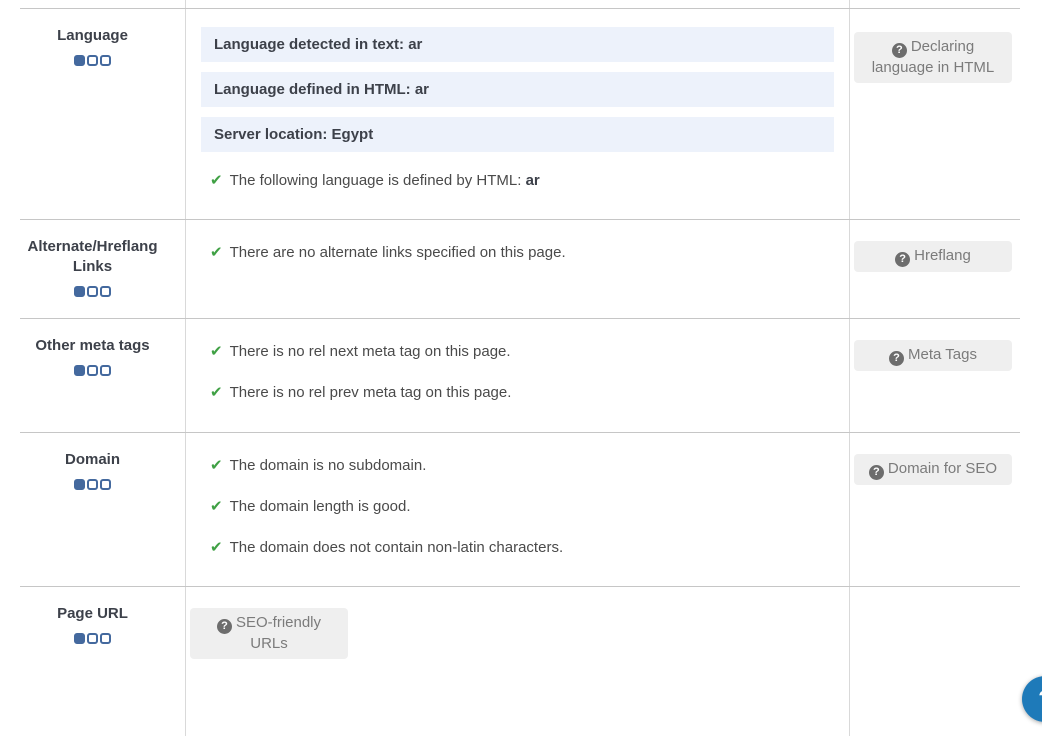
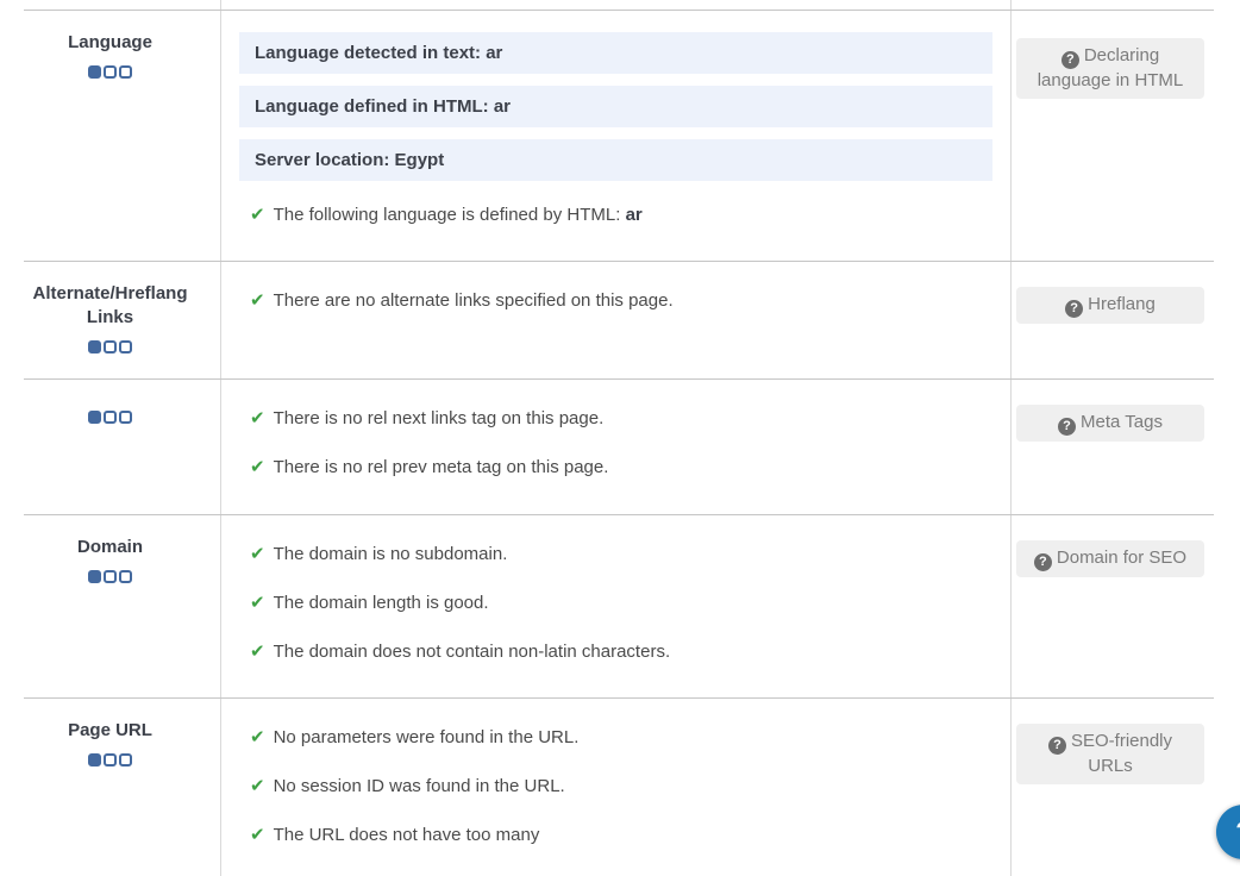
  Language
  Language detected in text: ar
  Language defined in HTML: ar
  Server location: Egypt
  ✔ The following language is defined by HTML: ar
  ?
  Declaring language in HTML
  Alternate/Hreflang Links
  ✔ There are no alternate links specified on this page.
  ?
  Hreflang
- Other meta tags
- ✔ There is no rel next meta tag on this page.
+ ✔ There is no rel next links tag on this page.
  ✔ There is no rel prev meta tag on this page.
  ?
  Meta Tags
  Domain
  ✔ The domain is no subdomain.
  ✔ The domain length is good.
  ✔ The domain does not contain non-latin characters.
  ?
  Domain for SEO
  Page URL
+ ✔ No parameters were found in the URL.
+ ✔ No session ID was found in the URL.
+ ✔ The URL does not have too many
  ?
  SEO-friendly URLs
